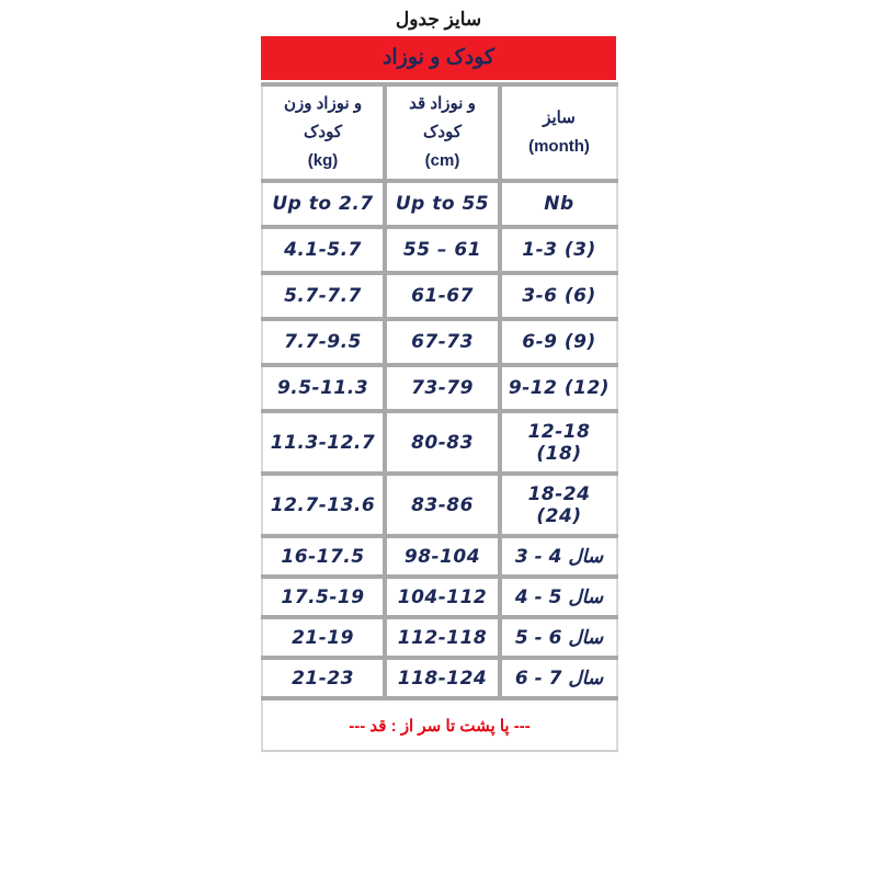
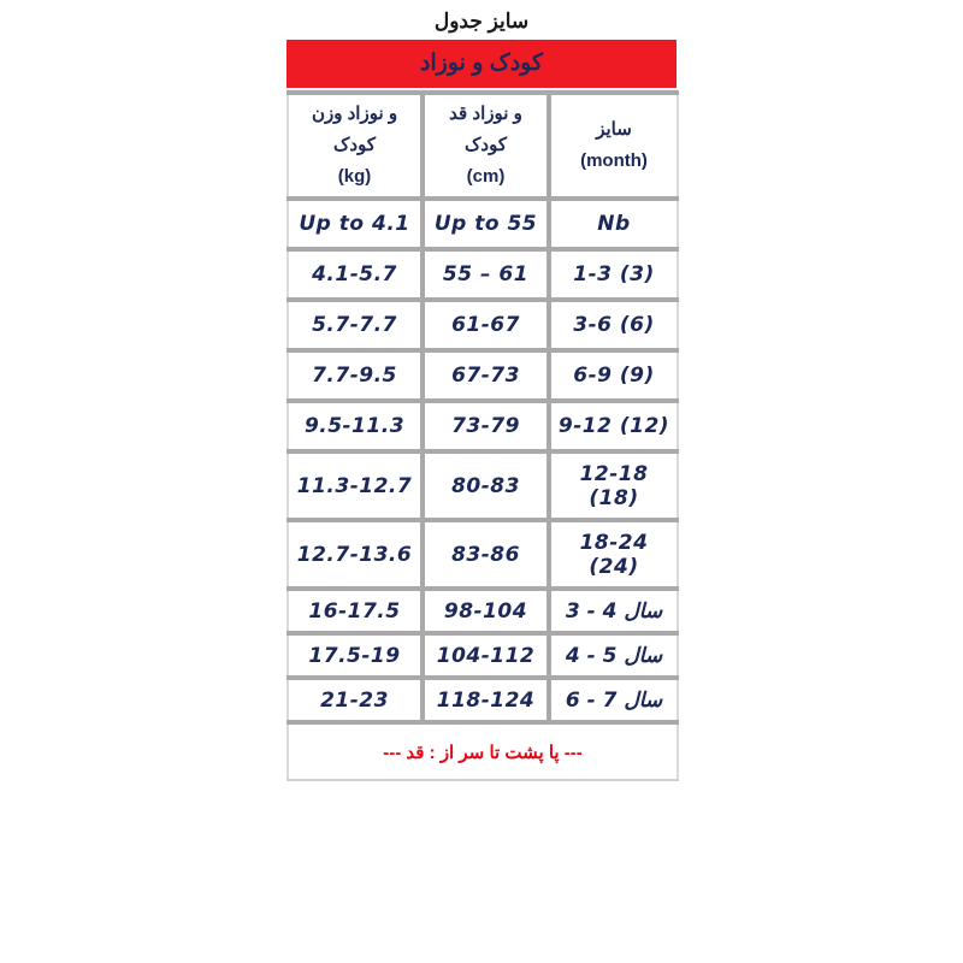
  جدول سایز
  نوزاد و کودک
  وزن نوزاد و کودک (kg)	قد نوزاد و کودک (cm)	سایز (month)
- Up to 2.7	Up to 55	Nb
+ Up to 4.1	Up to 55	Nb
  4.1-5.7	55 – 61	1-3 (3)
  5.7-7.7	61-67	3-6 (6)
  7.7-9.5	67-73	6-9 (9)
  9.5-11.3	73-79	9-12 (12)
  11.3-12.7	80-83	12-18(18)
  12.7-13.6	83-86	18-24(24)
  16-17.5	98-104	3 - 4 سال
  17.5-19	104-112	4 - 5 سال
- 21-19	112-118	5 - 6 سال
  21-23	118-124	6 - 7 سال
  --- قد : از سر تا پشت پا ---
